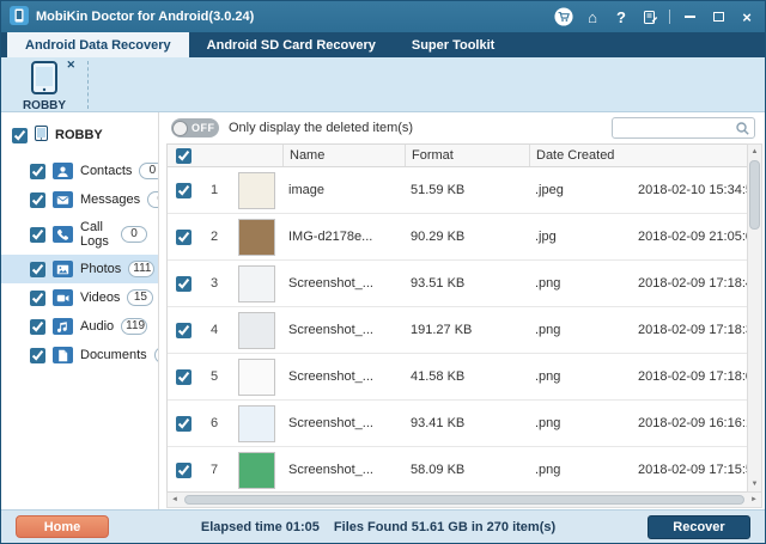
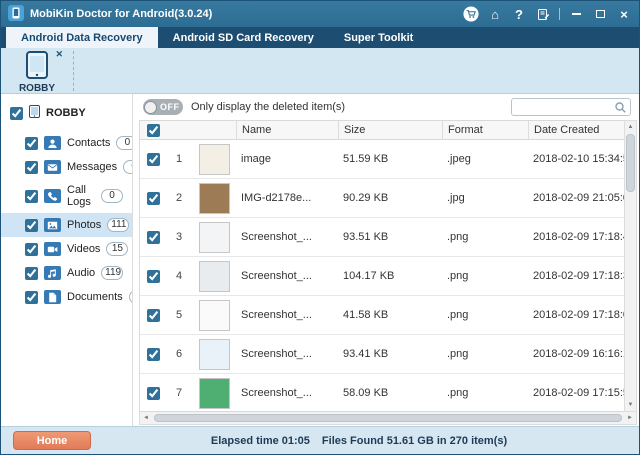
  MobiKin Doctor for Android(3.0.24)
  ⌂
  ?
  ×
  Android Data Recovery
  Android SD Card Recovery
  Super Toolkit
  ✕
  ROBBY
  ROBBY
  Contacts
  0
  Messages
  Call Logs
  0
  Photos
  111
  Videos
  15
  Audio
  119
  Documents
  OFF
  Only display the deleted item(s)
  Name
+ Size
  Format
  Date Created
  1
  image
  51.59 KB
  .jpeg
  2018-02-10 15:34:
  2
  IMG-d2178e...
  90.29 KB
  .jpg
  2018-02-09 21:05:
  3
  Screenshot_...
  93.51 KB
  .png
  2018-02-09 17:18:
  4
  Screenshot_...
- 191.27 KB
+ 104.17 KB
  .png
  2018-02-09 17:18:
  5
  Screenshot_...
  41.58 KB
  .png
  2018-02-09 17:18:
  6
  Screenshot_...
  93.41 KB
  .png
  2018-02-09 16:16:
  7
  Screenshot_...
  58.09 KB
  .png
  2018-02-09 17:15:
  Home
  Elapsed time 01:05
  Files Found 51.61 GB in 270 item(s)
- Recover
